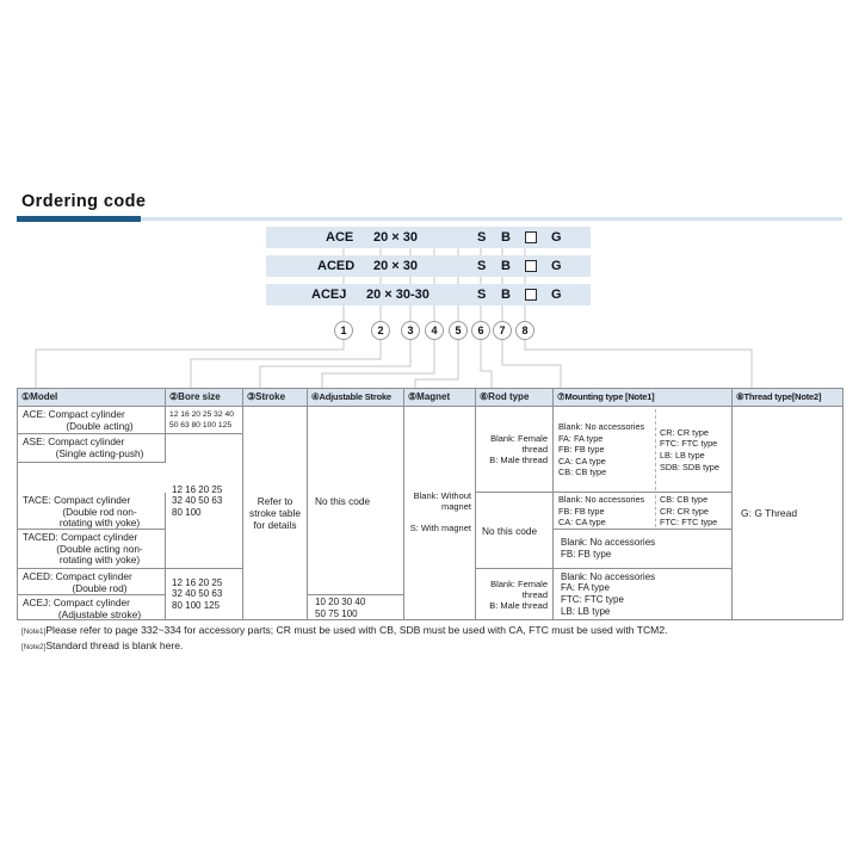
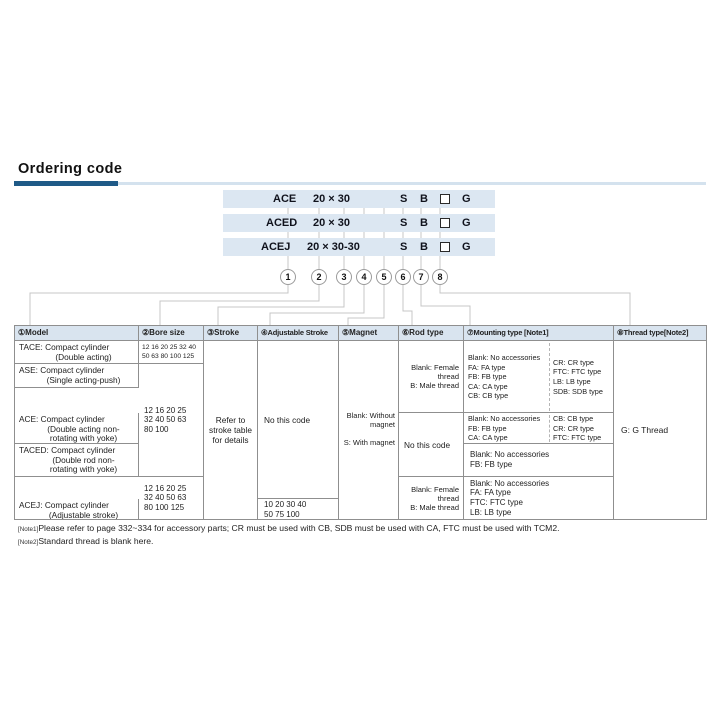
  Ordering code
  ACE
  20 × 30
  S
  B
  G
  ACED
  20 × 30
  S
  B
  G
  ACEJ
  20 × 30-30
  S
  B
  G
  1
  2
  3
  4
  5
  6
  7
  8
  ①Model
  ②Bore size
  ③Stroke
  ④Adjustable Stroke
  ⑤Magnet
  ⑥Rod type
  ⑦Mounting type [Note1]
  ⑧Thread type[Note2]
- ACE: Compact cylinder
+ TACE: Compact cylinder
  (Double acting)
  ASE: Compact cylinder
  (Single acting-push)
- TACE: Compact cylinder
+ ACE: Compact cylinder
- (Double rod non-
+ (Double acting non-
  rotating with yoke)
  TACED: Compact cylinder
- (Double acting non-
+ (Double rod non-
  rotating with yoke)
- ACED: Compact cylinder
- (Double rod)
  ACEJ: Compact cylinder
  (Adjustable stroke)
  12 16 20 25
  32 40 50 63
  80 100
  12 16 20 25
  32 40 50 63
  80 100 125
  Refer to
  stroke table
  for details
  No this code
  10 20 30 40
  50 75 100
  Blank: Without
  magnet
  S: With magnet
  Blank: Female
  thread
  B: Male thread
  No this code
  Blank: Female
  thread
  B: Male thread
  Blank: No accessories
  FA: FA type
  FB: FB type
  CA: CA type
  CB: CB type
  CR: CR type
  FTC: FTC type
  LB: LB type
  SDB: SDB type
  Blank: No accessories
  FB: FB type
  CA: CA type
  CB: CB type
  CR: CR type
  FTC: FTC type
  Blank: No accessories
  FB: FB type
  Blank: No accessories
  FA: FA type
  FTC: FTC type
  LB: LB type
  G: G Thread
  Please refer to page 332~334 for accessory parts; CR must be used with CB, SDB must be used with CA, FTC must be used with TCM2.
  Standard thread is blank here.
